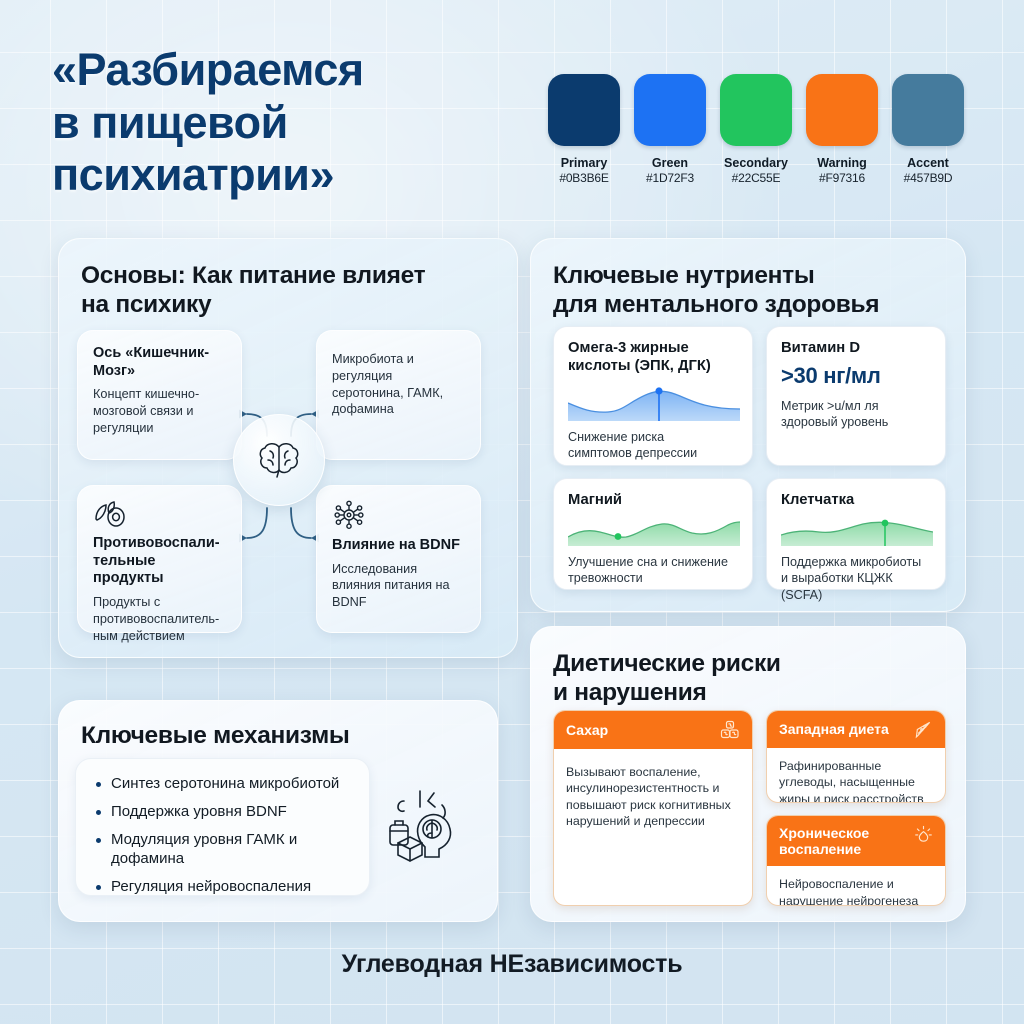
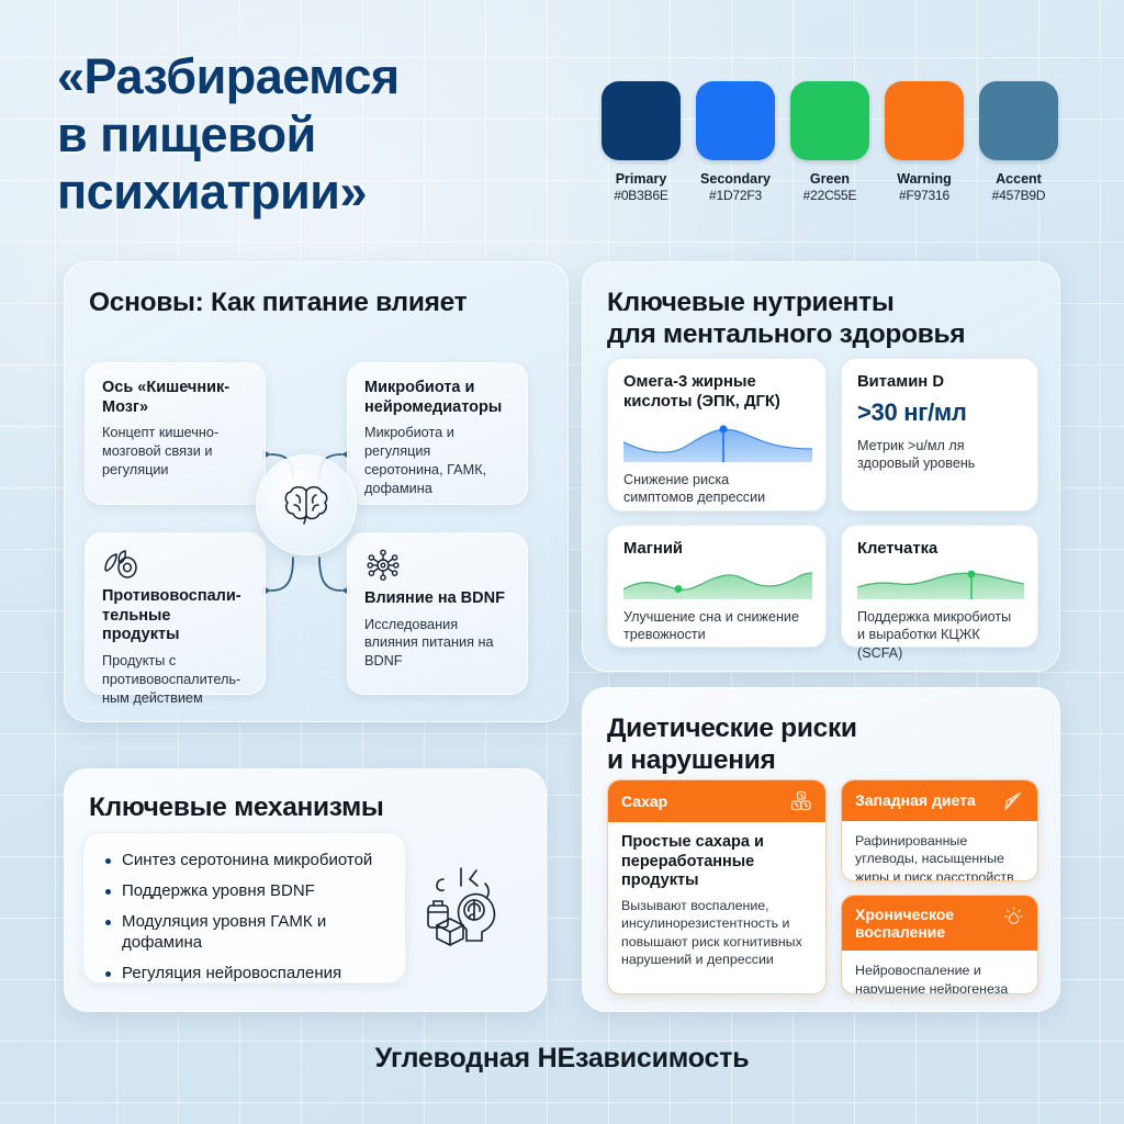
  «Разбираемся
  в пищевой
  психиатрии»
  Primary
  #0B3B6E
- Green
+ Secondary
  #1D72F3
- Secondary
+ Green
  #22C55E
  Warning
  #F97316
  Accent
  #457B9D
  Основы: Как питание влияет
- на психику
  Ось «Кишечник-Мозг»
  Концепт кишечно-мозговой связи и регуляции
+ Микробиота и нейромедиаторы
  Микробиота и регуляция серотонина, ГАМК, дофамина
  Противовоспали- тельные продукты
  Продукты с противовоспалитель-ным действием
  Влияние на BDNF
  Исследования влияния питания на BDNF
  Ключевые механизмы
  Синтез серотонина микробиотой
  Поддержка уровня BDNF
  Модуляция уровня ГАМК и дофамина
  Регуляция нейровоспаления
  Ключевые нутриенты
  для ментального здоровья
  Омега-3 жирные кислоты (ЭПК, ДГК)
  Снижение риска
  симптомов депрессии
  Витамин D
  >30 нг/мл
  Метрик >u/мл ля
  здоровый уровень
  Магний
  Улучшение сна и снижение
  тревожности
  Клетчатка
  Поддержка микробиоты
  и выработки КЦЖК (SCFA)
  Диетические риски
  и нарушения
  Сахар
+ Простые сахара и переработанные продукты
  Вызывают воспаление, инсулинорезистентность и повышают риск когнитивных нарушений и депрессии
  Западная диета
  Рафинированные углеводы, насыщенные жиры и риск расстройств
  Хроническое
  воспаление
  Нейровоспаление и нарушение нейрогенеза
  Углеводная НЕзависимость
